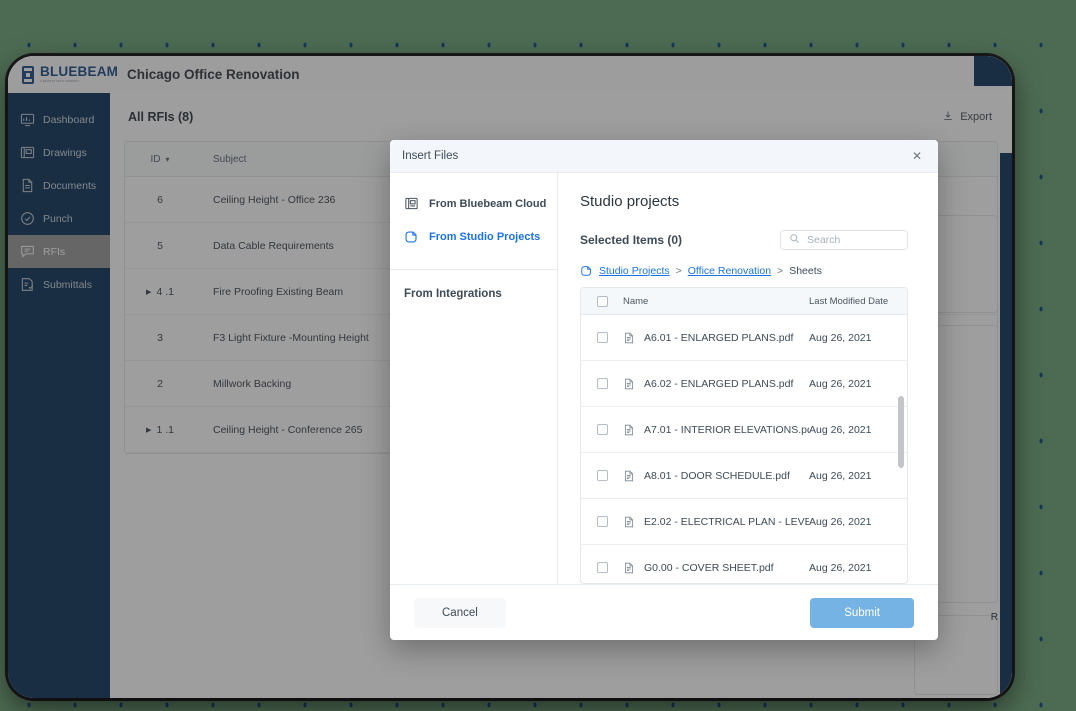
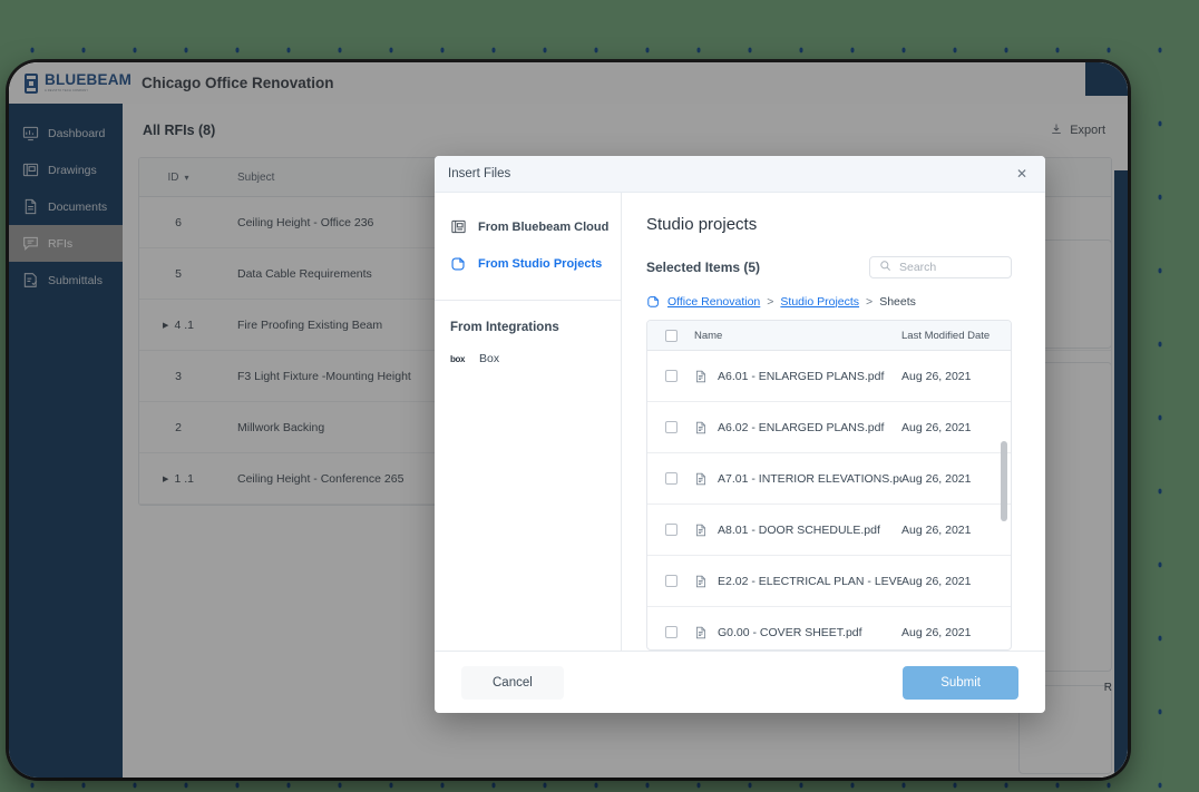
  BLUEBEAM
  Chicago Office Renovation
  Dashboard
  Drawings
  Documents
- Punch
  RFIs
  Submittals
  All RFIs (8)
  Export
  ID
  ▾
  Subject
  6
  Ceiling Height - Office 236
  5
  Data Cable Requirements
  4 .1
  Fire Proofing Existing Beam
  3
  F3 Light Fixture -Mounting Height
  2
  Millwork Backing
  1 .1
  Ceiling Height - Conference 265
  R
  Insert Files
  ✕
  From Bluebeam Cloud
  From Studio Projects
  From Integrations
+ box
+ Box
  Studio projects
- Selected Items (0)
+ Selected Items (5)
  Search
- Studio Projects
+ Office Renovation
  >
- Office Renovation
+ Studio Projects
  >
  Sheets
  Name
  Last Modified Date
  A6.01 - ENLARGED PLANS.pdf
  Aug 26, 2021
  A6.02 - ENLARGED PLANS.pdf
  Aug 26, 2021
  A7.01 - INTERIOR ELEVATIONS.p
  Aug 26, 2021
  A8.01 - DOOR SCHEDULE.pdf
  Aug 26, 2021
  E2.02 - ELECTRICAL PLAN - LEVE
  Aug 26, 2021
  G0.00 - COVER SHEET.pdf
  Aug 26, 2021
  Cancel
  Submit
